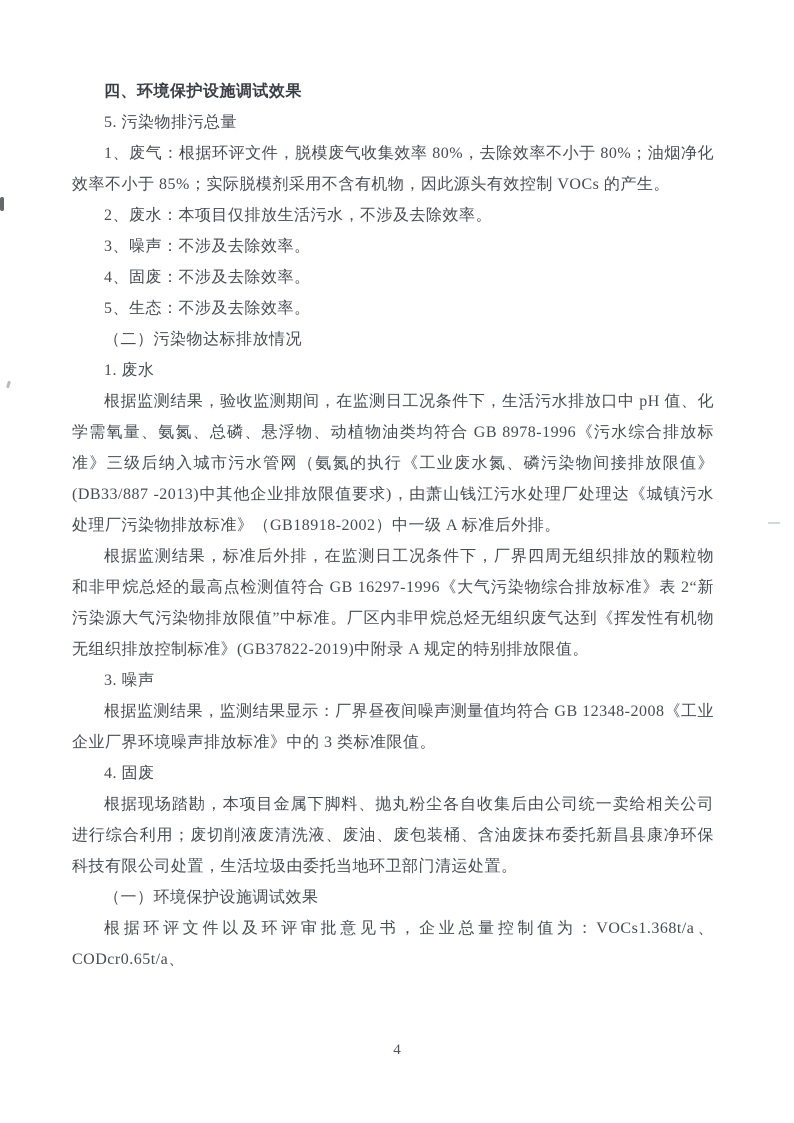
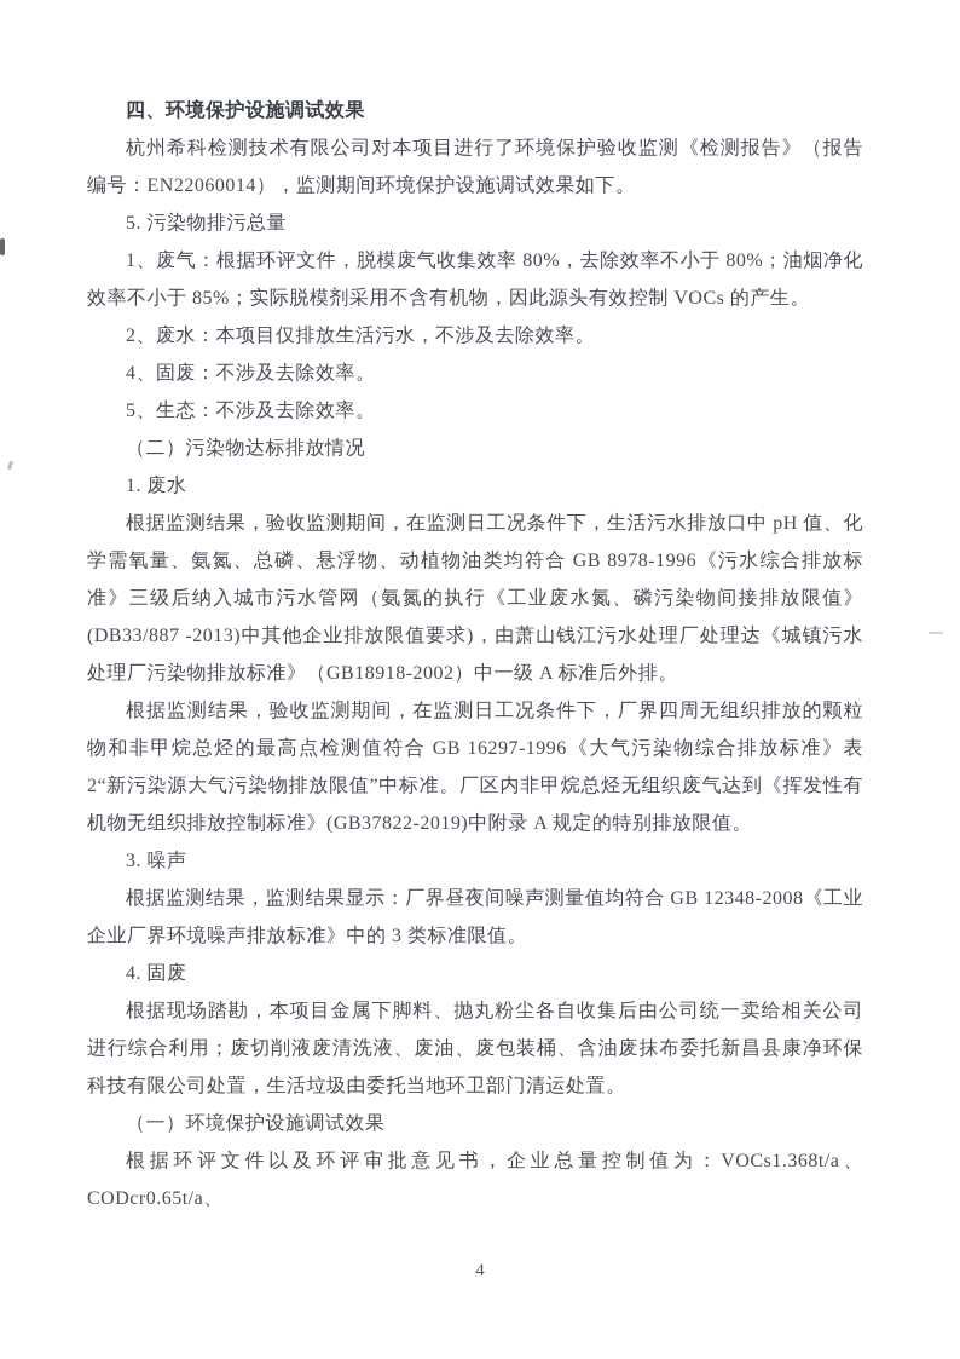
  四、环境保护设施调试效果
+ 杭州希科检测技术有限公司对本项目进行了环境保护验收监测《检测报告》（报告编号：EN22060014），监测期间环境保护设施调试效果如下。
  5. 污染物排污总量
  1、废气：根据环评文件，脱模废气收集效率 80%，去除效率不小于 80%；油烟净化效率不小于 85%；实际脱模剂采用不含有机物，因此源头有效控制 VOCs 的产生。
  2、废水：本项目仅排放生活污水，不涉及去除效率。
- 3、噪声：不涉及去除效率。
  4、固废：不涉及去除效率。
  5、生态：不涉及去除效率。
  （二）污染物达标排放情况
  1. 废水
  根据监测结果，验收监测期间，在监测日工况条件下，生活污水排放口中 pH 值、化学需氧量、氨氮、总磷、悬浮物、动植物油类均符合 GB 8978-1996《污水综合排放标准》三级后纳入城市污水管网（氨氮的执行《工业废水氮、磷污染物间接排放限值》(DB33/887 -2013)中其他企业排放限值要求)，由萧山钱江污水处理厂处理达《城镇污水处理厂污染物排放标准》（GB18918-2002）中一级 A 标准后外排。
- 根据监测结果，标准后外排，在监测日工况条件下，厂界四周无组织排放的颗粒物和非甲烷总烃的最高点检测值符合 GB 16297-1996《大气污染物综合排放标准》表 2“新污染源大气污染物排放限值”中标准。厂区内非甲烷总烃无组织废气达到《挥发性有机物无组织排放控制标准》(GB37822-2019)中附录 A 规定的特别排放限值。
+ 根据监测结果，验收监测期间，在监测日工况条件下，厂界四周无组织排放的颗粒物和非甲烷总烃的最高点检测值符合 GB 16297-1996《大气污染物综合排放标准》表 2“新污染源大气污染物排放限值”中标准。厂区内非甲烷总烃无组织废气达到《挥发性有机物无组织排放控制标准》(GB37822-2019)中附录 A 规定的特别排放限值。
  3. 噪声
  根据监测结果，监测结果显示：厂界昼夜间噪声测量值均符合 GB 12348-2008《工业企业厂界环境噪声排放标准》中的 3 类标准限值。
  4. 固废
  根据现场踏勘，本项目金属下脚料、抛丸粉尘各自收集后由公司统一卖给相关公司进行综合利用；废切削液废清洗液、废油、废包装桶、含油废抹布委托新昌县康净环保科技有限公司处置，生活垃圾由委托当地环卫部门清运处置。
  （一）环境保护设施调试效果
  根据环评文件以及环评审批意见书，企业总量控制值为：VOCs1.368t/a、CODcr0.65t/a、
  4
